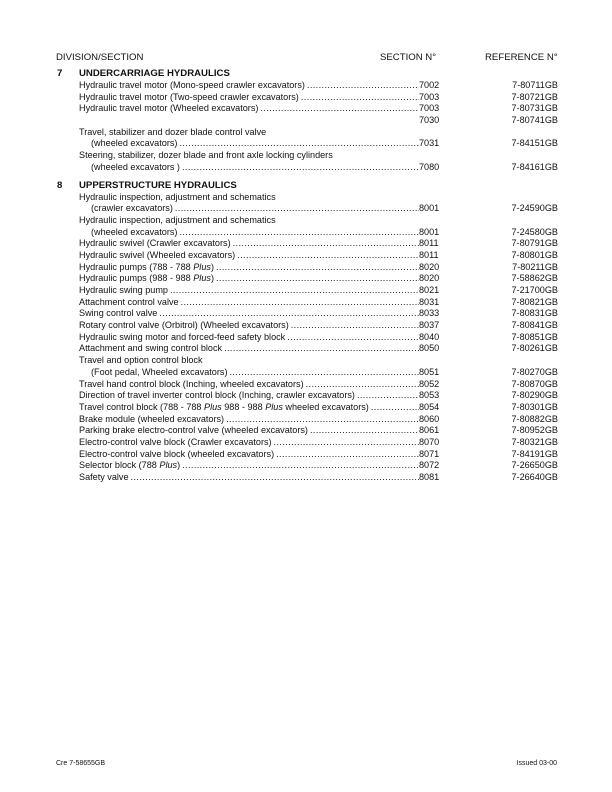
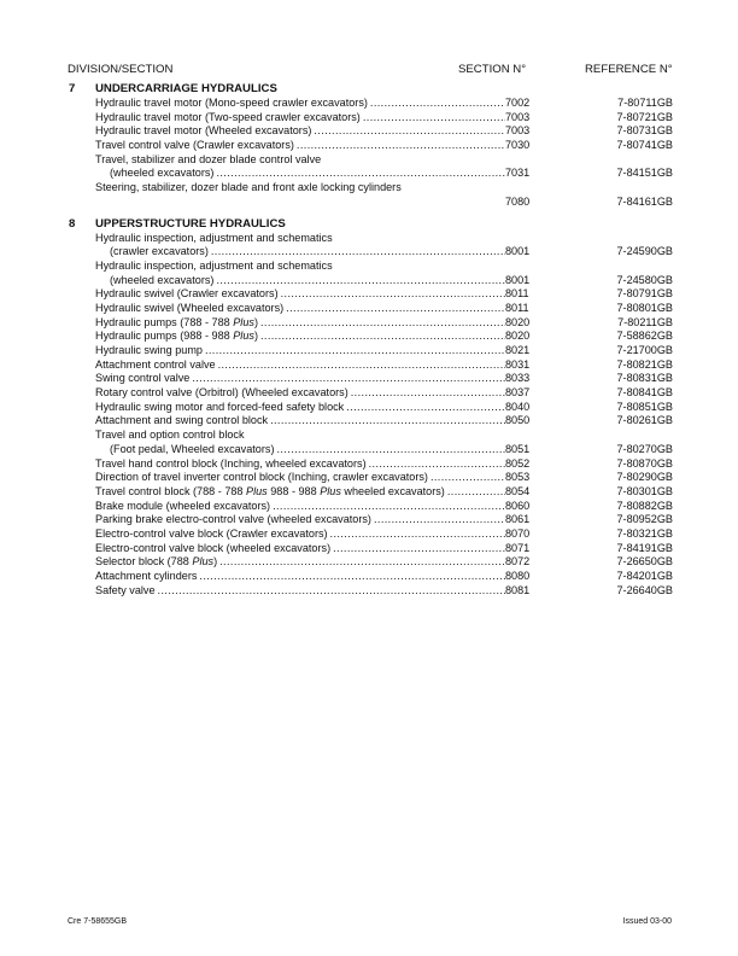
  DIVISION/SECTION
  SECTION N°
  REFERENCE N°
  7
  UNDERCARRIAGE HYDRAULICS
  Hydraulic travel motor (Mono-speed crawler excavators)
  7002
  7-80711GB
  Hydraulic travel motor (Two-speed crawler excavators)
  7003
  7-80721GB
  Hydraulic travel motor (Wheeled excavators)
  7003
  7-80731GB
+ Travel control valve (Crawler excavators)
  7030
  7-80741GB
  Travel, stabilizer and dozer blade control valve
  (wheeled excavators)
  7031
  7-84151GB
  Steering, stabilizer, dozer blade and front axle locking cylinders
- (wheeled excavators )
  7080
  7-84161GB
  8
  UPPERSTRUCTURE HYDRAULICS
  Hydraulic inspection, adjustment and schematics
  (crawler excavators)
  8001
  7-24590GB
  Hydraulic inspection, adjustment and schematics
  (wheeled excavators)
  8001
  7-24580GB
  Hydraulic swivel (Crawler excavators)
  8011
  7-80791GB
  Hydraulic swivel (Wheeled excavators)
  8011
  7-80801GB
  Hydraulic pumps (788 - 788 Plus)
  8020
  7-80211GB
  Hydraulic pumps (988 - 988 Plus)
  8020
  7-58862GB
  Hydraulic swing pump
  8021
  7-21700GB
  Attachment control valve
  8031
  7-80821GB
  Swing control valve
  8033
  7-80831GB
  Rotary control valve (Orbitrol) (Wheeled excavators)
  8037
  7-80841GB
  Hydraulic swing motor and forced-feed safety block
  8040
  7-80851GB
  Attachment and swing control block
  8050
  7-80261GB
  Travel and option control block
  (Foot pedal, Wheeled excavators)
  8051
  7-80270GB
  Travel hand control block (Inching, wheeled excavators)
  8052
  7-80870GB
  Direction of travel inverter control block (Inching, crawler excavators)
  8053
  7-80290GB
  Travel control block (788 - 788 Plus 988 - 988 Plus wheeled excavators)
  8054
  7-80301GB
  Brake module (wheeled excavators)
  8060
  7-80882GB
  Parking brake electro-control valve (wheeled excavators)
  8061
  7-80952GB
  Electro-control valve block (Crawler excavators)
  8070
  7-80321GB
  Electro-control valve block (wheeled excavators)
  8071
  7-84191GB
  Selector block (788 Plus)
  8072
  7-26650GB
+ Attachment cylinders
+ 8080
+ 7-84201GB
  Safety valve
  8081
  7-26640GB
